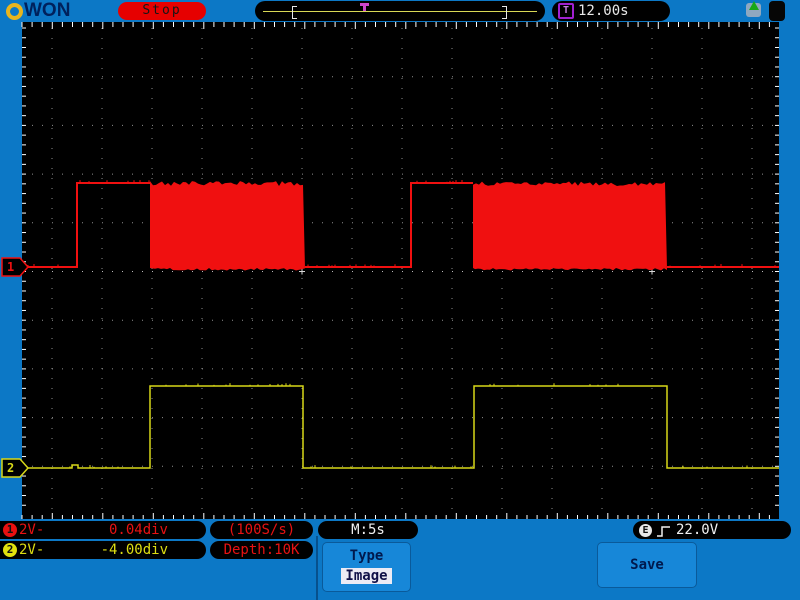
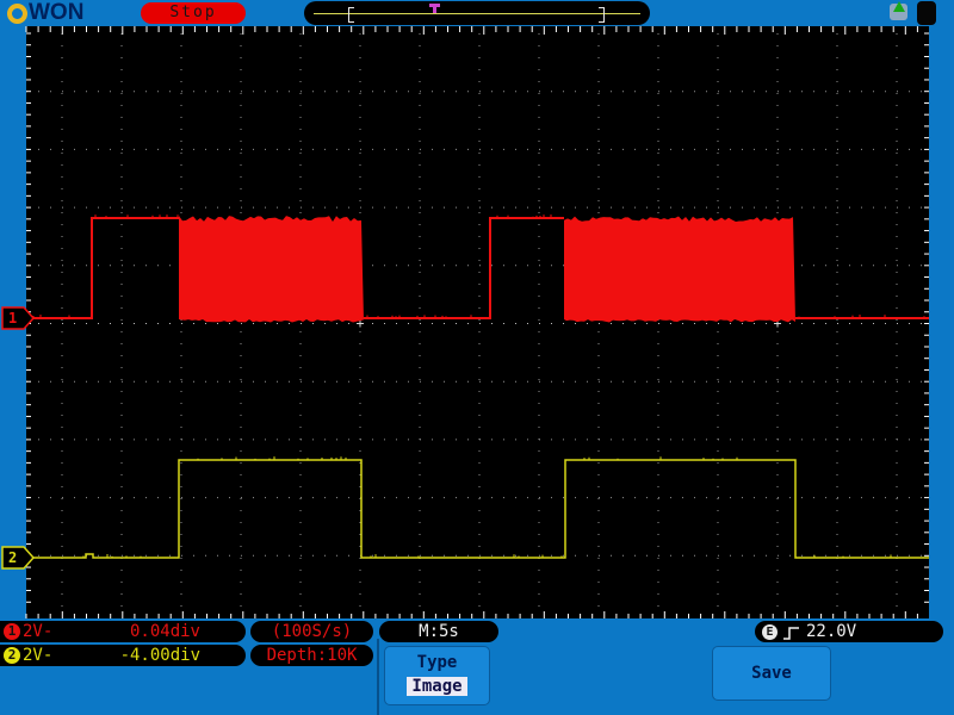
  WON
  Stop
- T
- 12.00s
  1
  2
  1
  2V-
  0.04div
  2
  2V-
  -4.00div
  (100S/s)
  Depth:10K
  M:5s
  E
  22.0V
  Type
  Image
  Save
